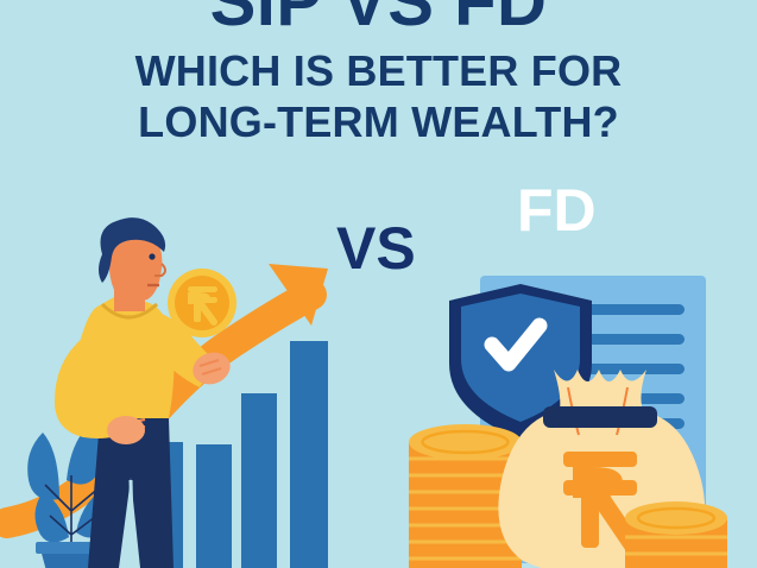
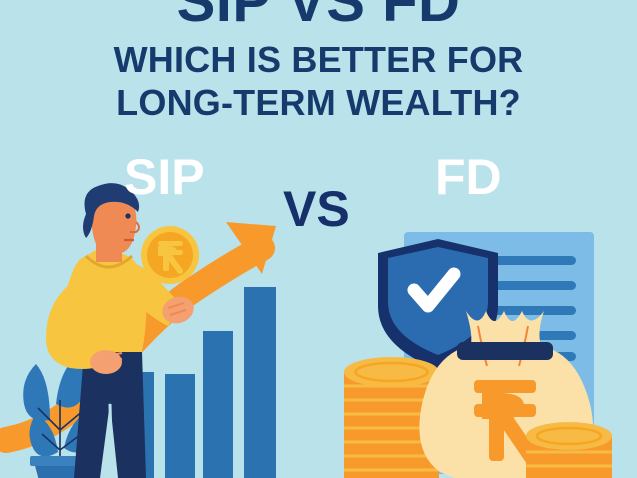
  SIP VS FD
  WHICH IS BETTER FOR
  LONG-TERM WEALTH?
+ SIP
  VS
  FD
